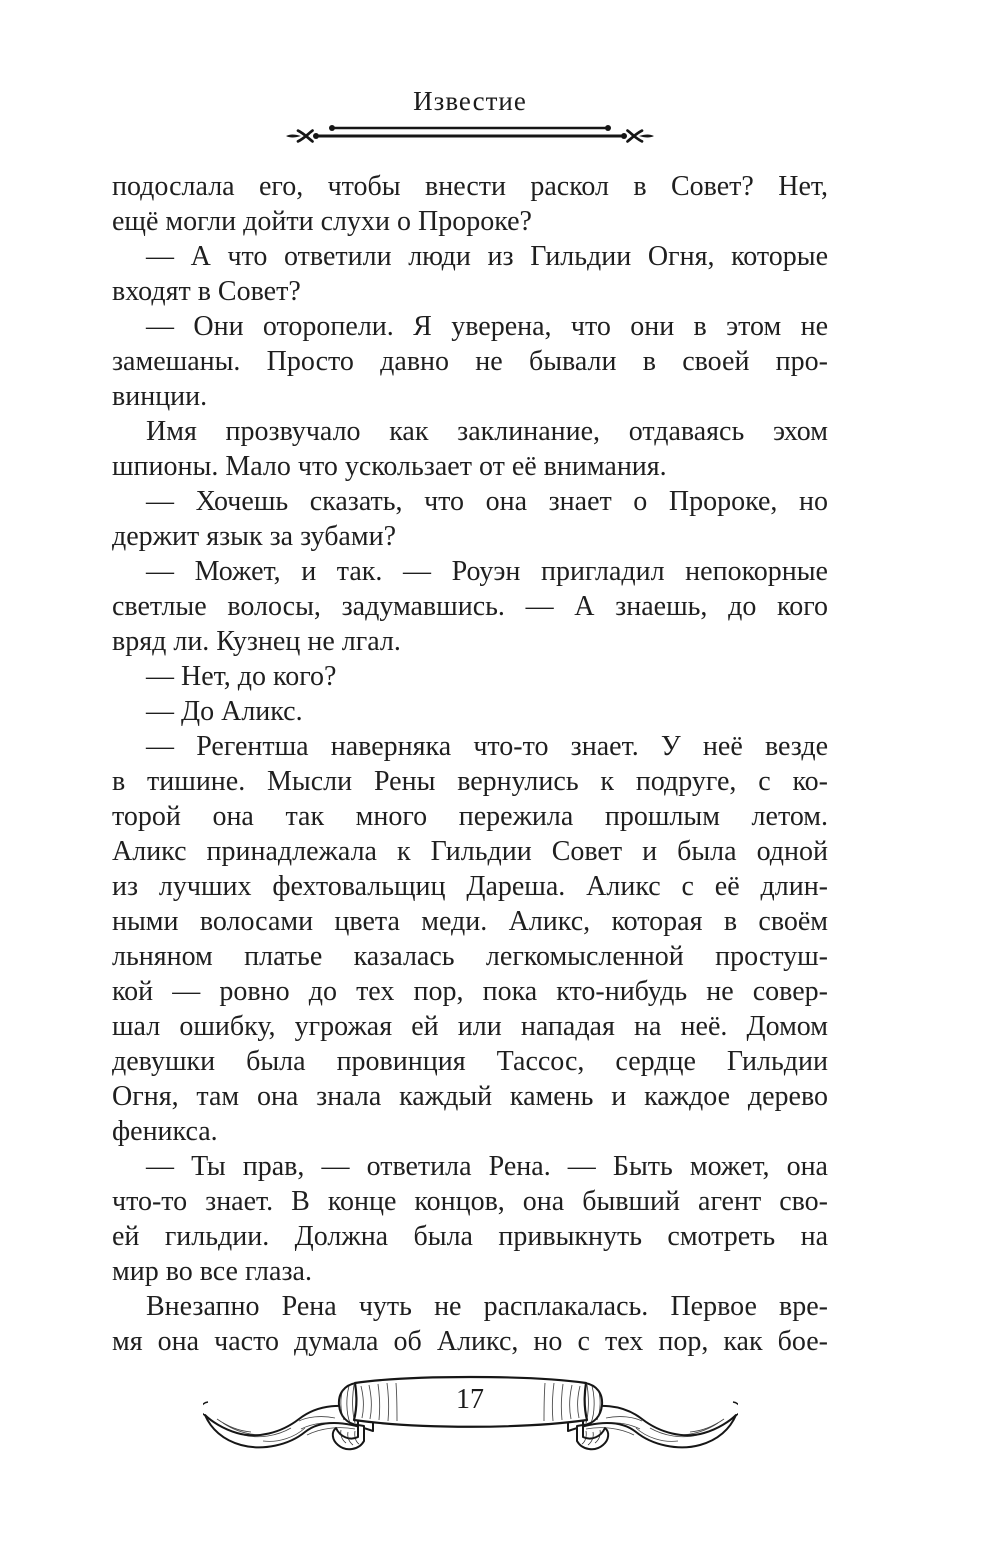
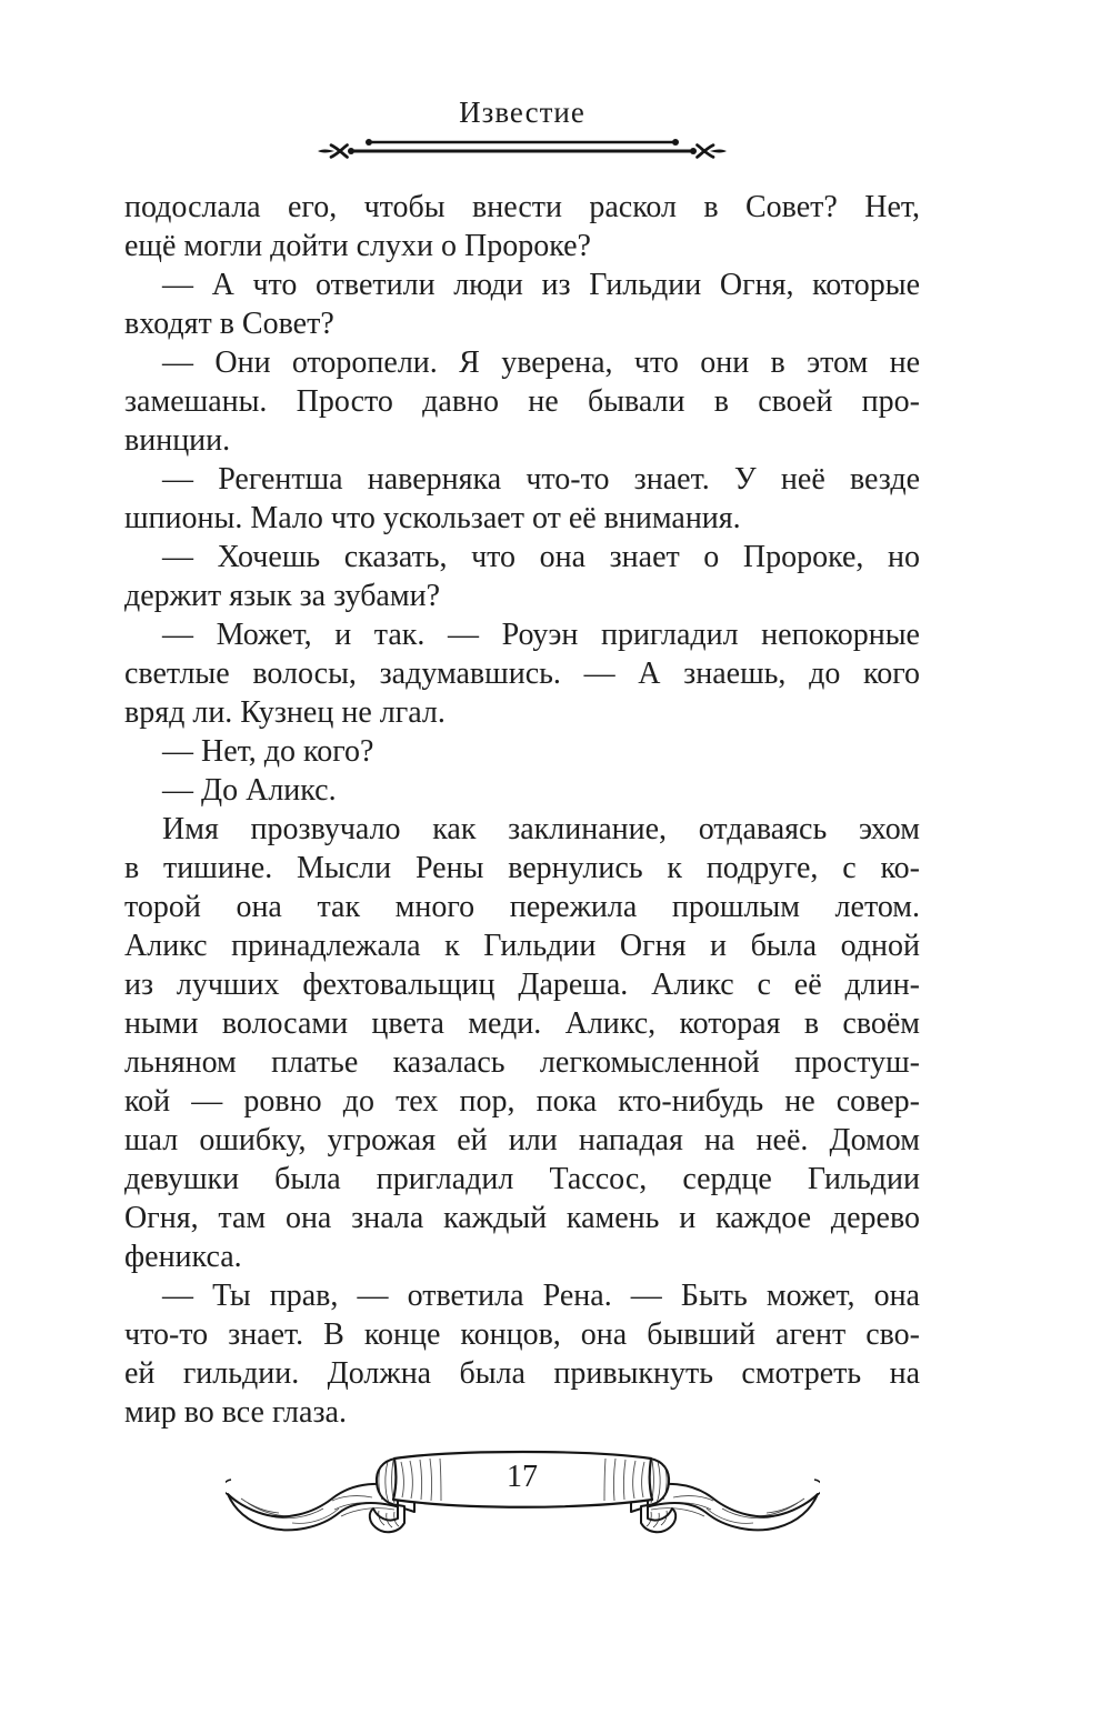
  Известие
  подослала его, чтобы внести раскол в Совет? Нет,
  ещё могли дойти слухи о Пророке?
  — А что ответили люди из Гильдии Огня, которые
  входят в Совет?
  — Они оторопели. Я уверена, что они в этом не
  замешаны. Просто давно не бывали в своей про-
  винции.
- Имя прозвучало как заклинание, отдаваясь эхом
+ — Регентша наверняка что-то знает. У неё везде
  шпионы. Мало что ускользает от её внимания.
  — Хочешь сказать, что она знает о Пророке, но
  держит язык за зубами?
  — Может, и так. — Роуэн пригладил непокорные
  светлые волосы, задумавшись. — А знаешь, до кого
  вряд ли. Кузнец не лгал.
  — Нет, до кого?
  — До Аликс.
- — Регентша наверняка что-то знает. У неё везде
+ Имя прозвучало как заклинание, отдаваясь эхом
  в тишине. Мысли Рены вернулись к подруге, с ко-
  торой она так много пережила прошлым летом.
- Аликс принадлежала к Гильдии Совет и была одной
+ Аликс принадлежала к Гильдии Огня и была одной
  из лучших фехтовальщиц Дареша. Аликс с её длин-
  ными волосами цвета меди. Аликс, которая в своём
  льняном платье казалась легкомысленной простуш-
  кой — ровно до тех пор, пока кто-нибудь не совер-
  шал ошибку, угрожая ей или нападая на неё. Домом
- девушки была провинция Тассос, сердце Гильдии
+ девушки была пригладил Тассос, сердце Гильдии
  Огня, там она знала каждый камень и каждое дерево
  феникса.
  — Ты прав, — ответила Рена. — Быть может, она
  что-то знает. В конце концов, она бывший агент сво-
  ей гильдии. Должна была привыкнуть смотреть на
  мир во все глаза.
- Внезапно Рена чуть не расплакалась. Первое вре-
- мя она часто думала об Аликс, но с тех пор, как бое-
  17
